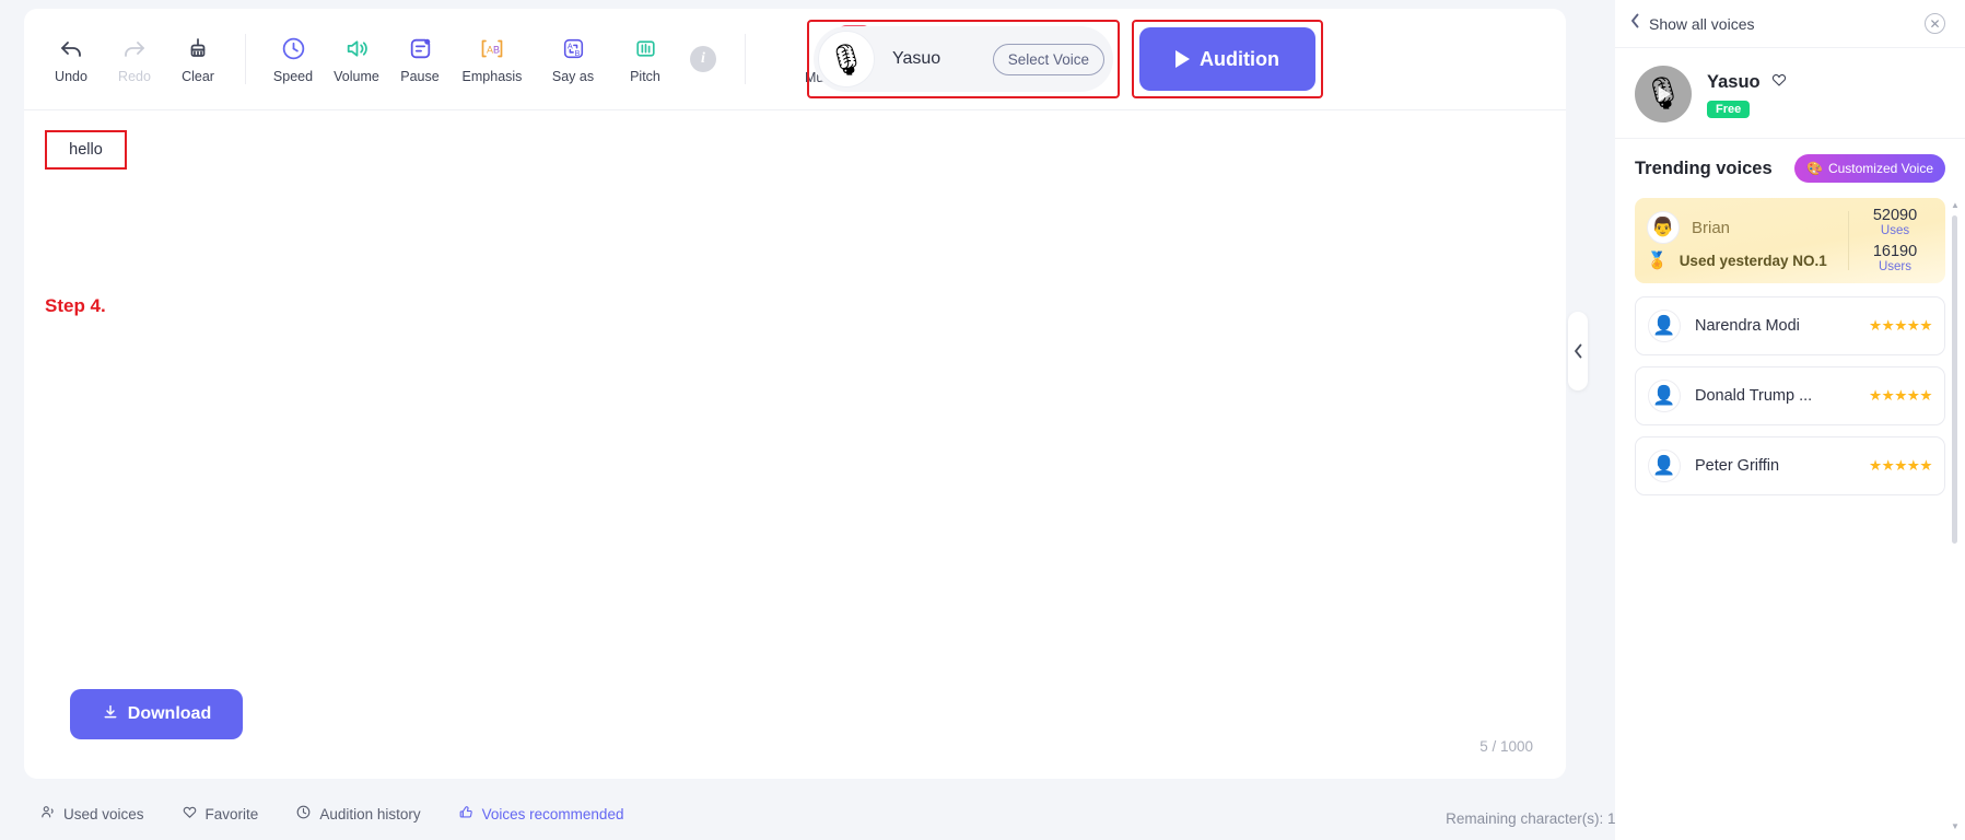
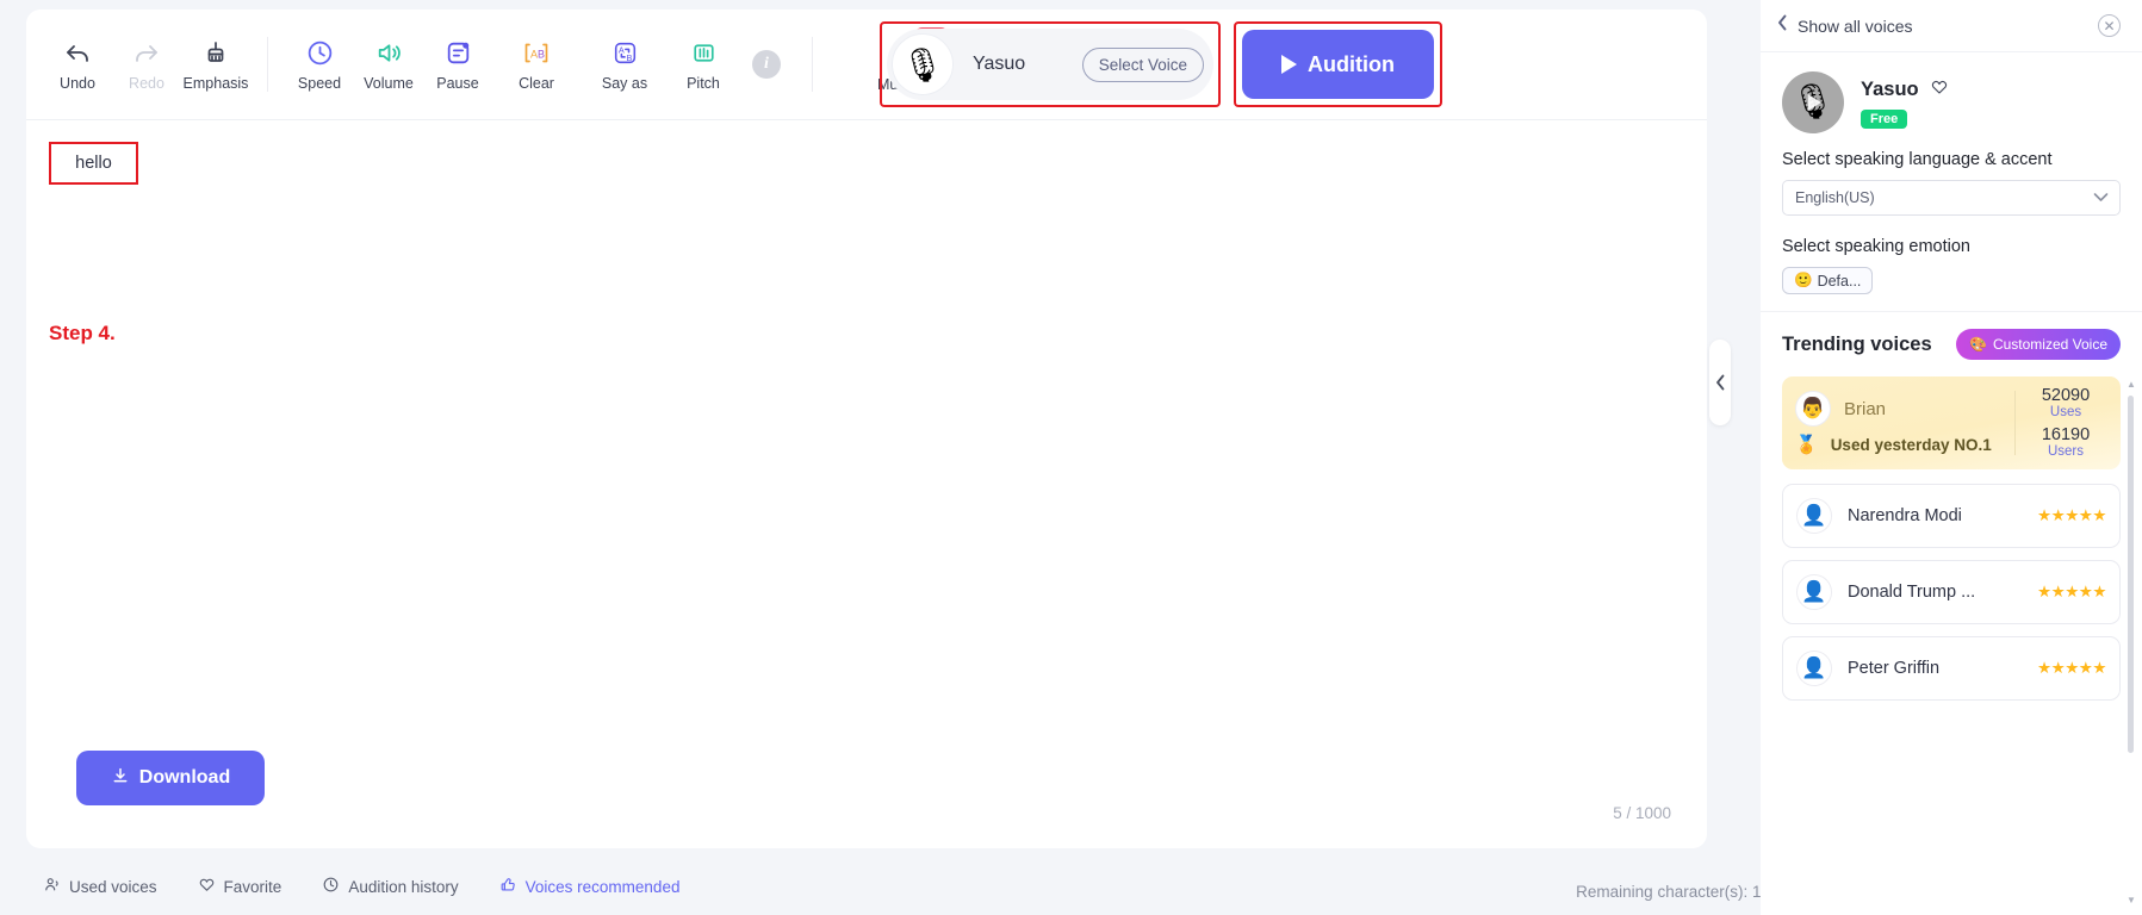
  Undo
  Redo
- Clear
+ Emphasis
  Speed
  Volume
  Pause
  A
  B
- Emphasis
+ Clear
  A
  B
  Say as
  Pitch
  i
  🎙
  Yasuo
  Select Voice
  Audition
  hello
  Step 4.
  Download
  5 / 1000
  Used voices
  Favorite
  Audition history
  Voices recommended
  Remaining character(s): 1
  Show all voices
  ✕
  🎙
  Yasuo
  Free
+ Select speaking language & accent
+ English(US)
+ Select speaking emotion
+ 🙂
+ Defa...
  Trending voices
  🎨
  Customized Voice
  👨
  Brian
  🏅
  Used yesterday NO.1
  52090
  Uses
  16190
  Users
  👤
  Narendra Modi
  ★★★★★
  👤
  Donald Trump ...
  ★★★★★
  👤
  Peter Griffin
  ★★★★★
  ▲
  ▼
